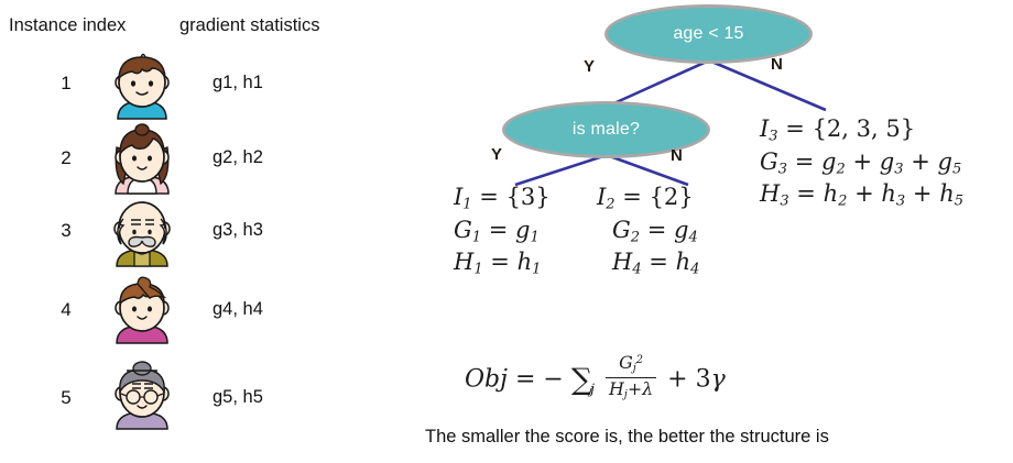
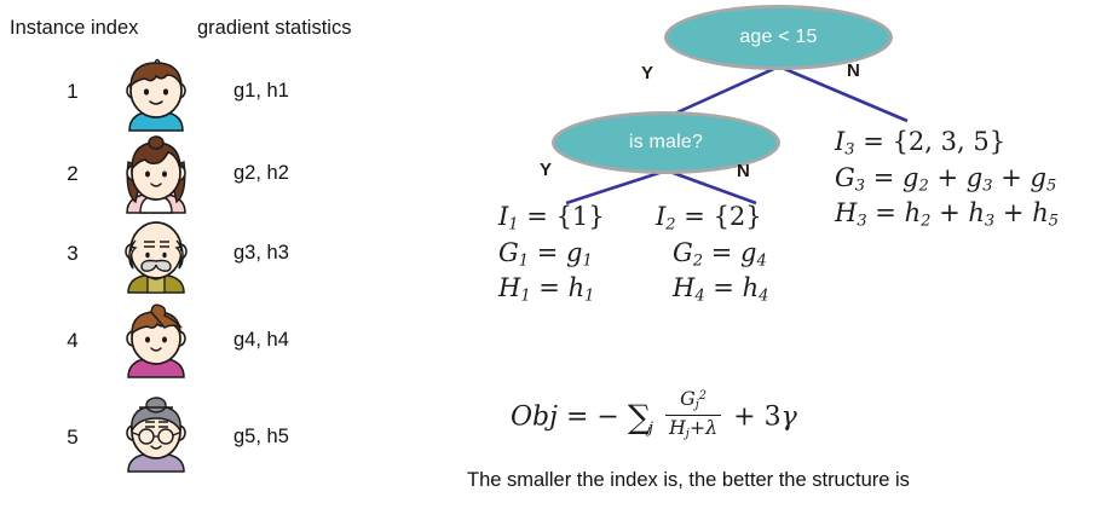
  Instance index
  gradient statistics
  1
  g1, h1
  2
  g2, h2
  3
  g3, h3
  4
  g4, h4
  5
  g5, h5
  age < 15
  is male?
  Y
  N
  Y
  N
- I1 = {3}
+ I1 = {1}
  G1 = g1
  H1 = h1
  I2 = {2}
  G2 = g4
  H4 = h4
  I3 = {2, 3, 5}
  G3 = g2 + g3 + g5
  H3 = h2 + h3 + h5
  Obj = − ∑j
  Gj2
  Hj+λ
  + 3γ
- The smaller the score is, the better the structure is
+ The smaller the index is, the better the structure is
